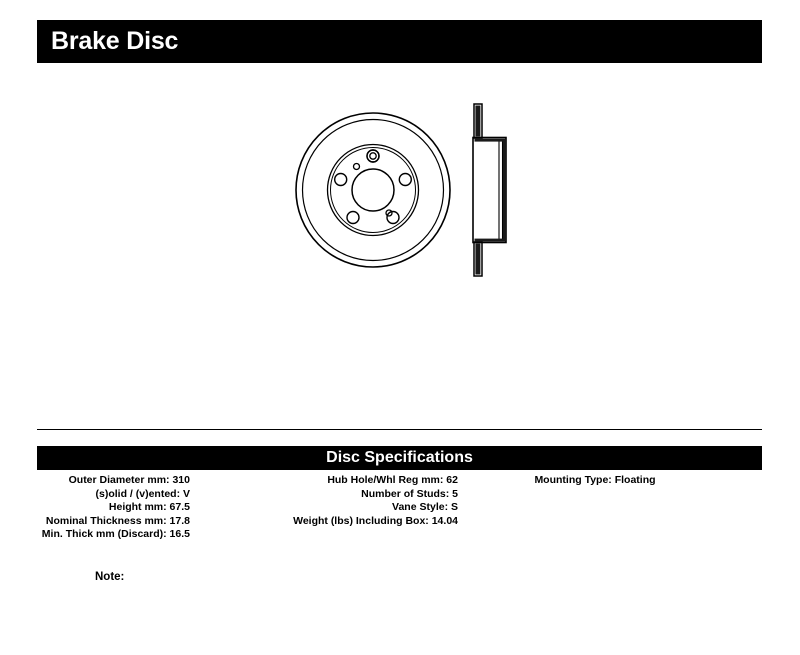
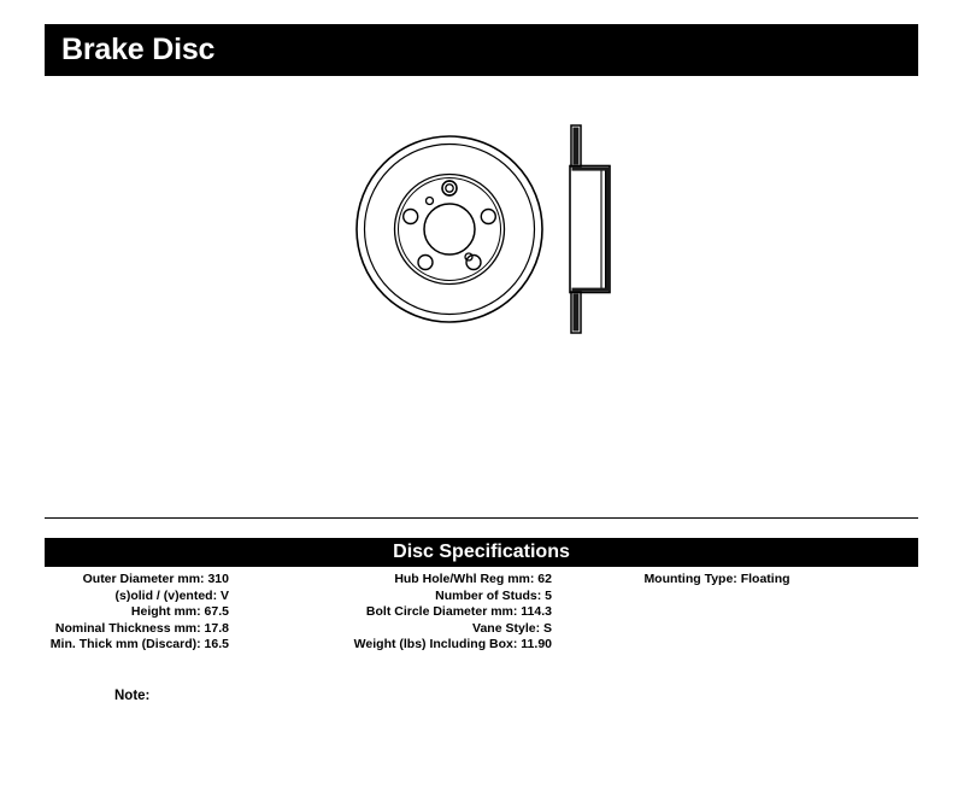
  Brake Disc
  Disc Specifications
  Outer Diameter mm: 310
  (s)olid / (v)ented: V
  Height mm: 67.5
  Nominal Thickness mm: 17.8
  Min. Thick mm (Discard): 16.5
  Hub Hole/Whl Reg mm: 62
  Number of Studs: 5
+ Bolt Circle Diameter mm: 114.3
  Vane Style: S
- Weight (lbs) Including Box: 14.04
+ Weight (lbs) Including Box: 11.90
  Mounting Type: Floating
  Note:
